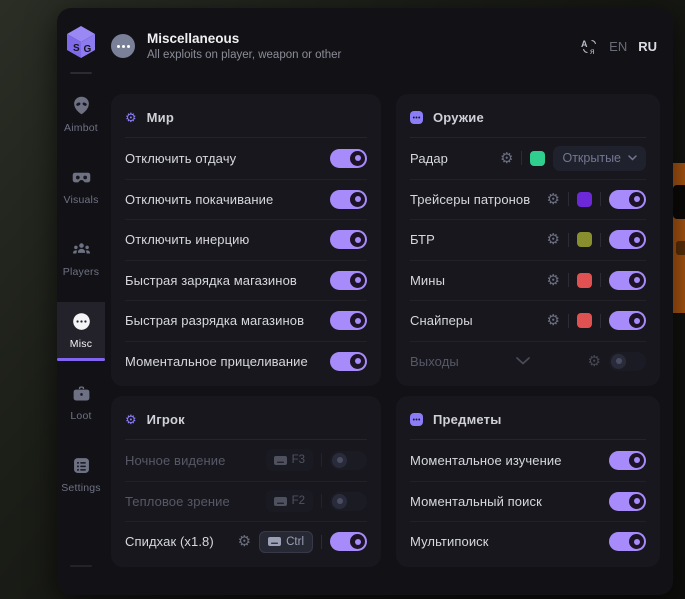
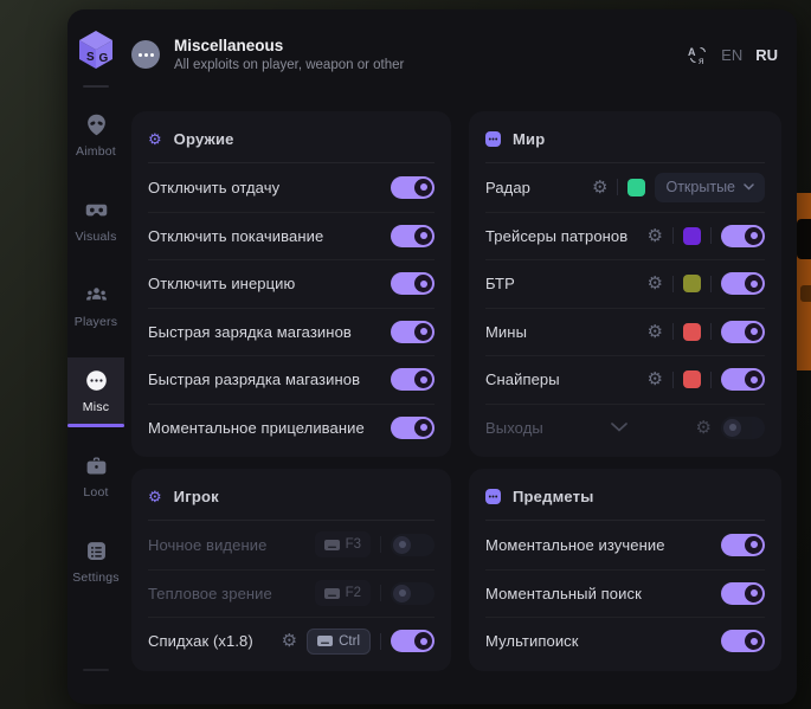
  S
  G
  Aimbot
  Visuals
  Players
  Misc
  Loot
  Settings
  Miscellaneous
  All exploits on player, weapon or other
  A
  я
  EN
  RU
  ⚙
- Мир
+ Оружие
  Отключить отдачу
  Отключить покачивание
  Отключить инерцию
  Быстрая зарядка магазинов
  Быстрая разрядка магазинов
  Моментальное прицеливание
  ⚙
  Игрок
  Ночное видение
  F3
  Тепловое зрение
  F2
  Спидхак (x1.8)
  ⚙
  Ctrl
- Оружие
+ Мир
  Радар
  ⚙
  Открытые
  Трейсеры патронов
  ⚙
  БТР
  ⚙
  Мины
  ⚙
  Снайперы
  ⚙
  Выходы
  ⚙
  Предметы
  Моментальное изучение
  Моментальный поиск
  Мультипоиск
